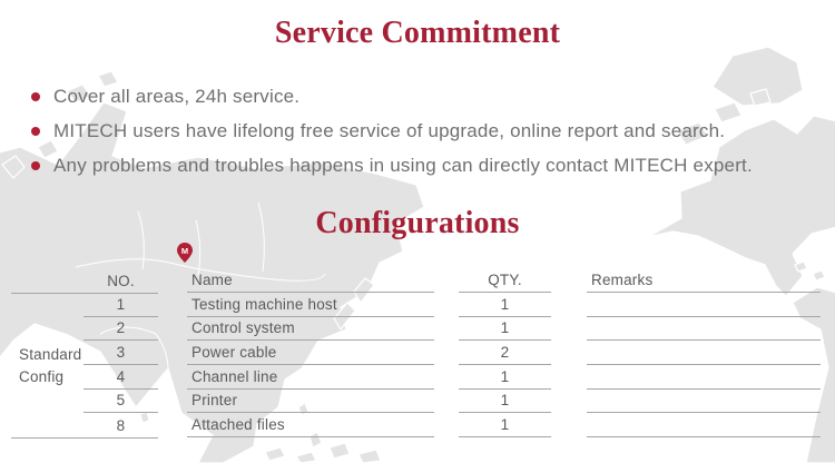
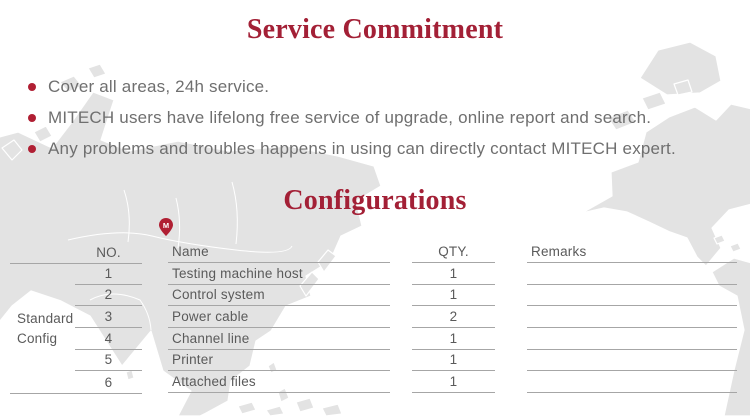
  M
  Service Commitment
  Cover all areas, 24h service.
  MITECH users have lifelong free service of upgrade, online report and search.
  Any problems and troubles happens in using can directly contact MITECH expert.
  Configurations
  Standard Config
  NO.
  1
  2
  3
  4
  5
- 8
+ 6
  Name
  Testing machine host
  Control system
  Power cable
  Channel line
  Printer
  Attached files
  QTY.
  1
  1
  2
  1
  1
  1
  Remarks
